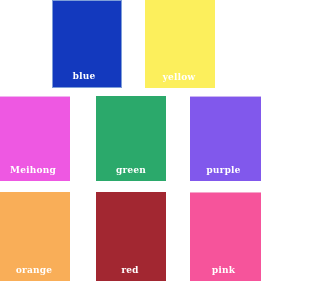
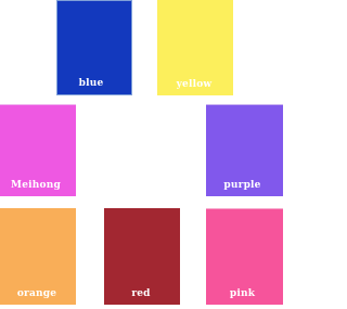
  blue
  yellow
  Meihong
- green
  purple
  orange
  red
  pink
